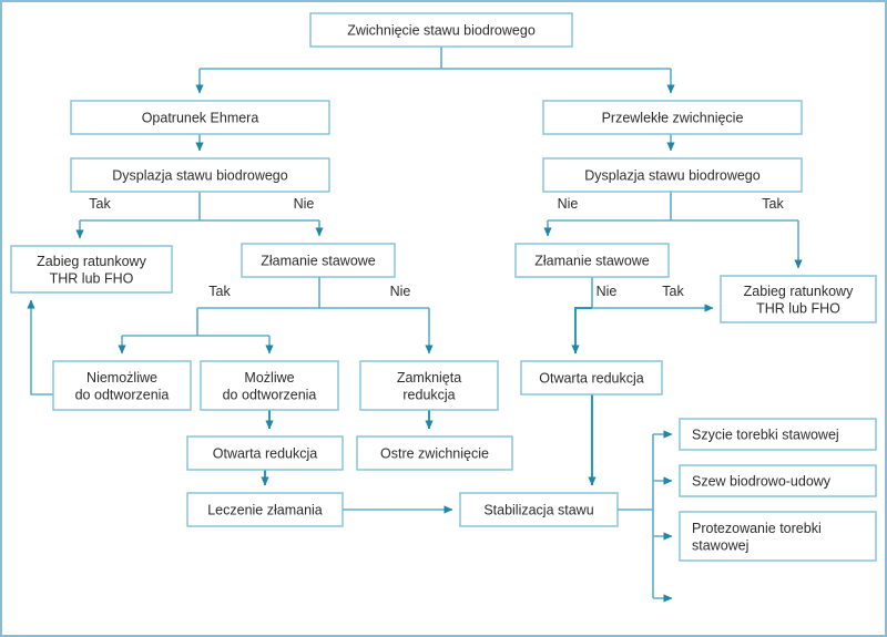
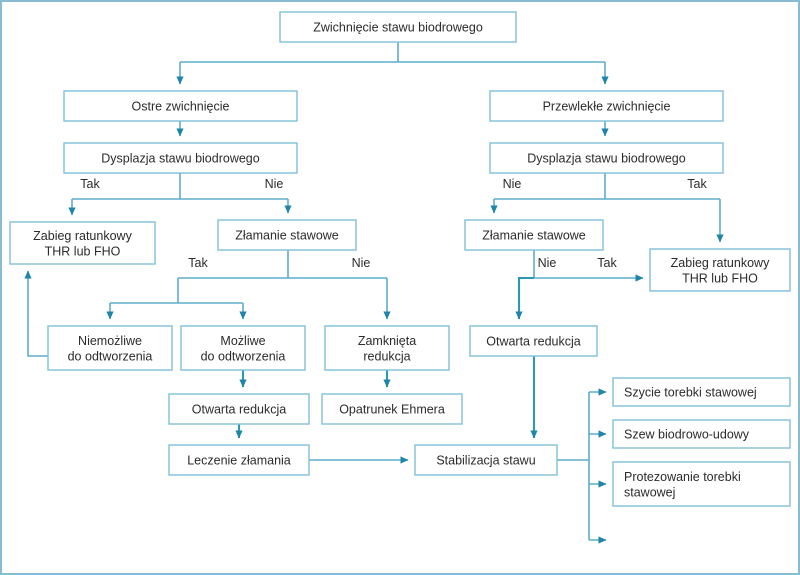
  Zwichnięcie stawu biodrowego
- Opatrunek Ehmera
+ Ostre zwichnięcie
  Przewlekłe zwichnięcie
  Dysplazja stawu biodrowego
  Dysplazja stawu biodrowego
  Zabieg ratunkowy
  THR lub FHO
  Złamanie stawowe
  Złamanie stawowe
  Zabieg ratunkowy
  THR lub FHO
  Niemożliwe
  do odtworzenia
  Możliwe
  do odtworzenia
  Zamknięta
  redukcja
  Otwarta redukcja
  Otwarta redukcja
- Ostre zwichnięcie
+ Opatrunek Ehmera
  Leczenie złamania
  Stabilizacja stawu
  Szycie torebki stawowej
  Szew biodrowo-udowy
  Protezowanie torebki
  stawowej
  Tak
  Nie
  Nie
  Tak
  Tak
  Nie
  Nie
  Tak
